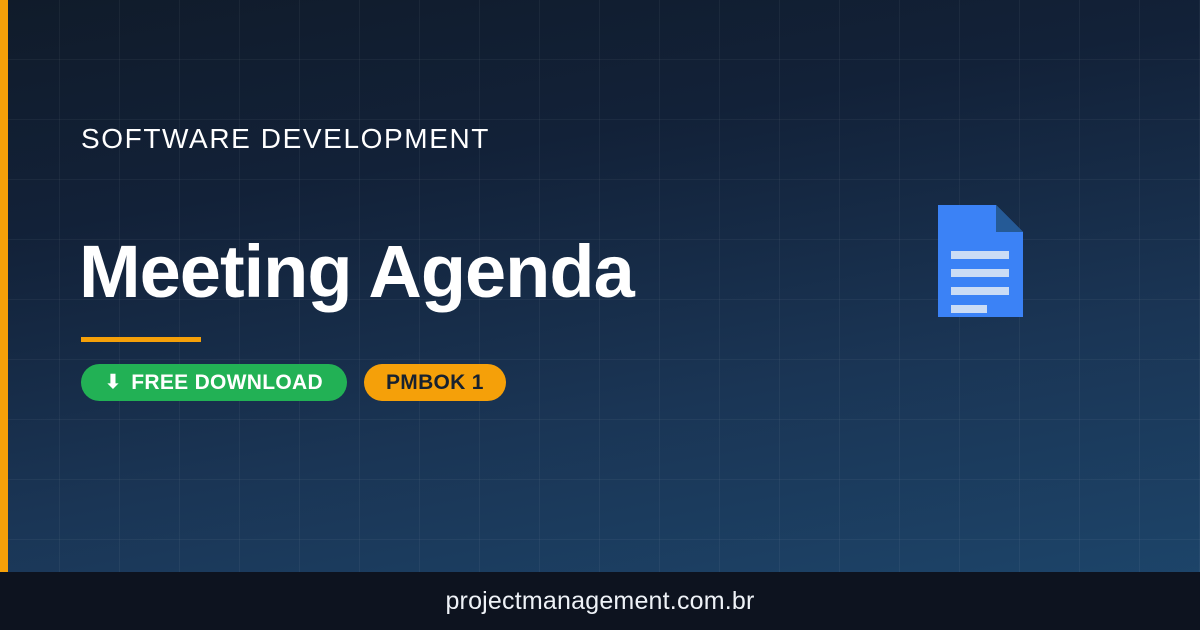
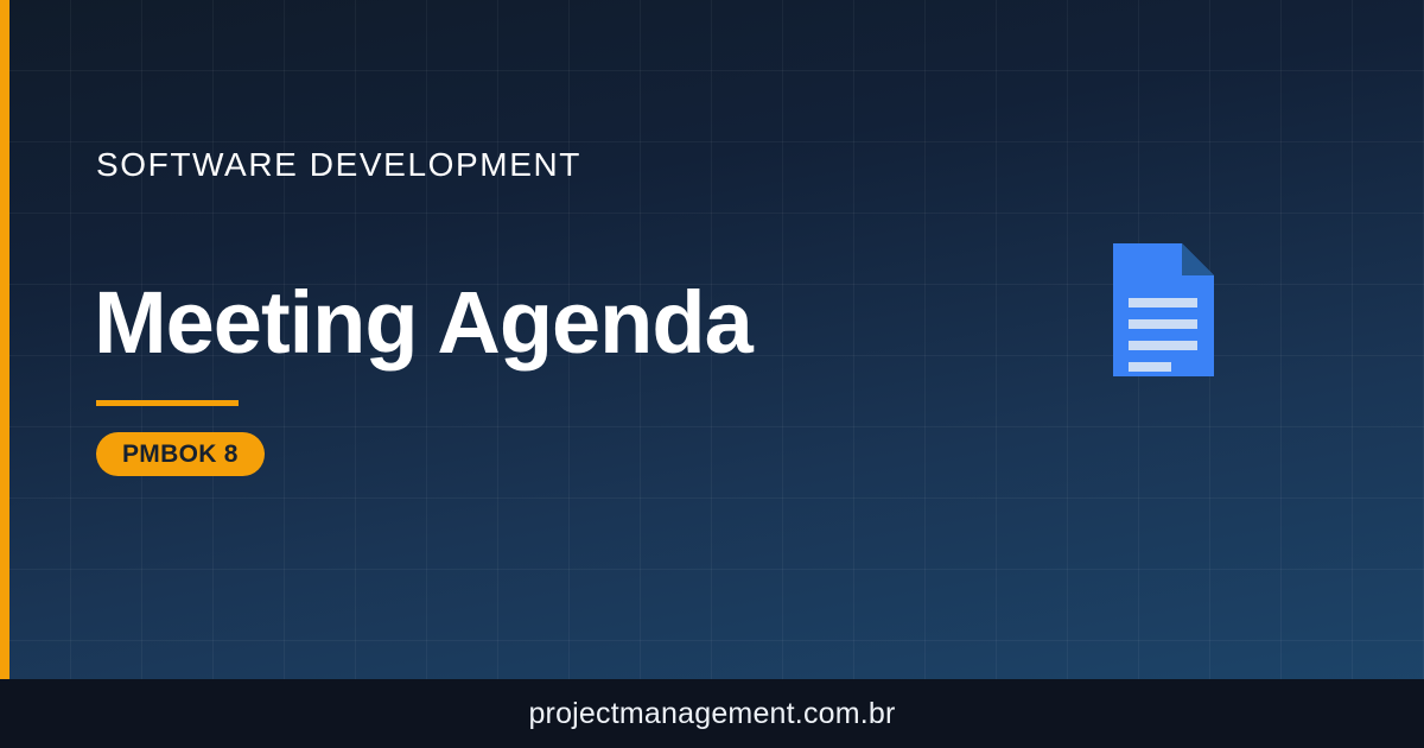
  SOFTWARE DEVELOPMENT
  Meeting Agenda
- ⬇
- FREE DOWNLOAD
- PMBOK 1
+ PMBOK 8
  projectmanagement.com.br
